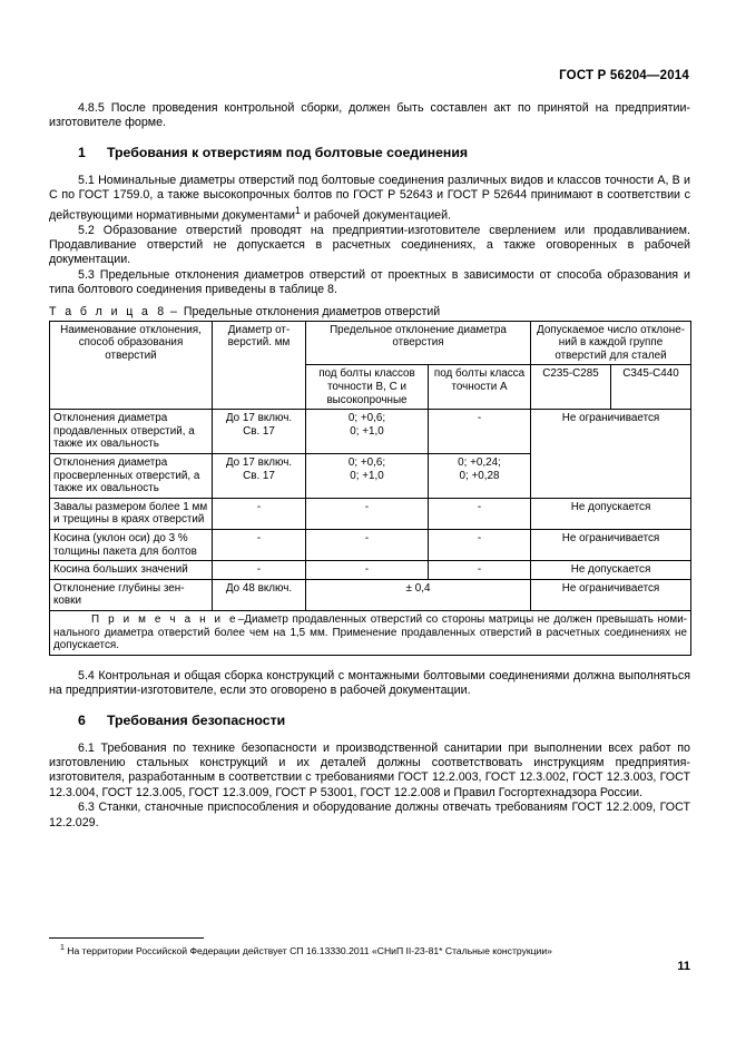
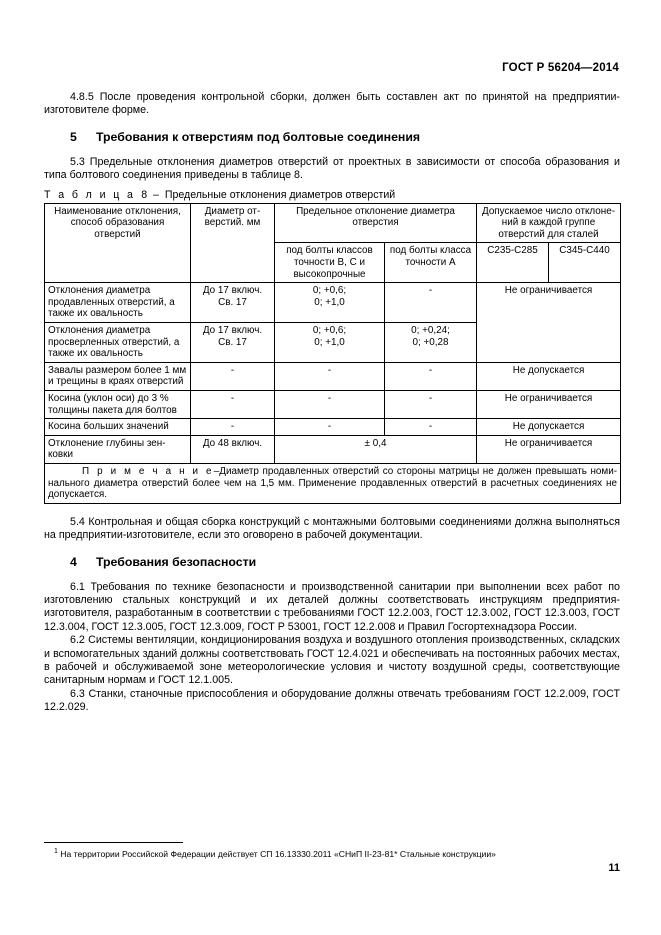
  ГОСТ Р 56204—2014
  4.8.5 После проведения контрольной сборки, должен быть составлен акт по принятой на пред­приятии-изготовителе форме.
- 1
+ 5
  Требования к отверстиям под болтовые соединения
- 5.1 Номинальные диаметры отверстий под болтовые соединения различных видов и классов точности А, В и С по ГОСТ 1759.0, а также высокопрочных болтов по ГОСТ Р 52643 и ГОСТ Р 52644 принимают в соответствии с действующими нормативными документами1 и рабочей документацией.
- 5.2 Образование отверстий проводят на предприятии-изготовителе сверлением или продавли­ванием. Продавливание отверстий не допускается в расчетных соединениях, а также оговоренных в рабочей документации.
  5.3 Предельные отклонения диаметров отверстий от проектных в зависимости от способа обра­зования и типа болтового соединения приведены в таблице 8.
  Т а б л и ц а 8 – Предельные отклонения диаметров отверстий
  Наименование отклоне­ния, способ образования отверстий	Диаметр от­верстий. мм	Предельное отклонение диаметра отверстия	Допускаемое число отклоне­ний в каждой группе отверстий для сталей
  под болты классов точности В, С и высокопрочные	под болты класса точно­сти А	С235-С285	С345-С440
  Отклонения диаметра продавленных отверстий, а также их овальность	До 17 включ. Св. 17	0; +0,6; 0; +1,0	-	Не ограничивается
  Отклонения диаметра просверленных отвер­стий, а также их оваль­ность	До 17 включ. Св. 17	0; +0,6; 0; +1,0	0; +0,24; 0; +0,28
  Завалы размером более 1 мм и трещины в краях отверстий	-	-	-	Не допускается
  Косина (уклон оси) до 3 % толщины пакета для бол­тов	-	-	-	Не ограничивается
  Косина больших значений	-	-	-	Не допускается
  Отклонение глубины зен­ковки	До 48 включ.	± 0,4	Не ограничивается
  П р и м е ч а н и е–Диаметр продавленных отверстий со стороны матрицы не должен превышать номи­нального диаметра отверстий более чем на 1,5 мм. Применение продавленных отверстий в расчетных соеди­нениях не допускается.
  5.4 Контрольная и общая сборка конструкций с монтажными болтовыми соединениями должна выполняться на предприятии-изготовителе, если это оговорено в рабочей документации.
- 6
+ 4
  Требования безопасности
  6.1 Требования по технике безопасности и производственной санитарии при выполнении всех работ по изготовлению стальных конструкций и их деталей должны соответствовать инструкциям предприятия-изготовителя, разработанным в соответствии с требованиями ГОСТ 12.2.003, ГОСТ 12.3.002, ГОСТ 12.3.003, ГОСТ 12.3.004, ГОСТ 12.3.005, ГОСТ 12.3.009, ГОСТ Р 53001, ГОСТ 12.2.008 и Правил Госгортехнадзора России.
+ 6.2 Системы вентиляции, кондиционирования воздуха и воздушного отопления производствен­ных, складских и вспомогательных зданий должны соответствовать ГОСТ 12.4.021 и обеспечивать на постоянных рабочих местах, в рабочей и обслуживаемой зоне метеорологические условия и чистоту воздушной среды, соответствующие санитарным нормам и ГОСТ 12.1.005.
  6.3 Станки, станочные приспособления и оборудование должны отвечать требованиям ГОСТ 12.2.009, ГОСТ 12.2.029.
  На территории Российской Федерации действует СП 16.13330.2011 «СНиП II-23-81* Стальные конструкции»
  11
